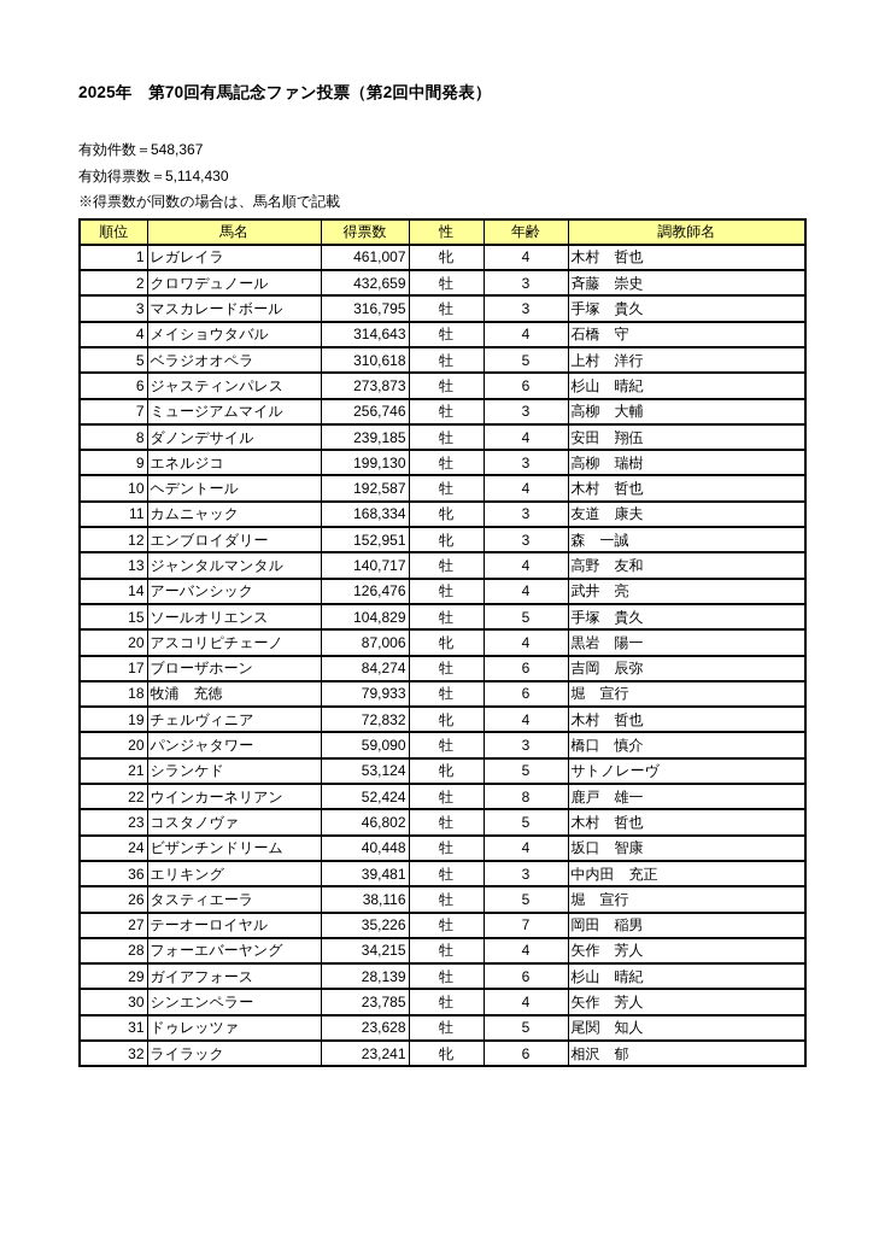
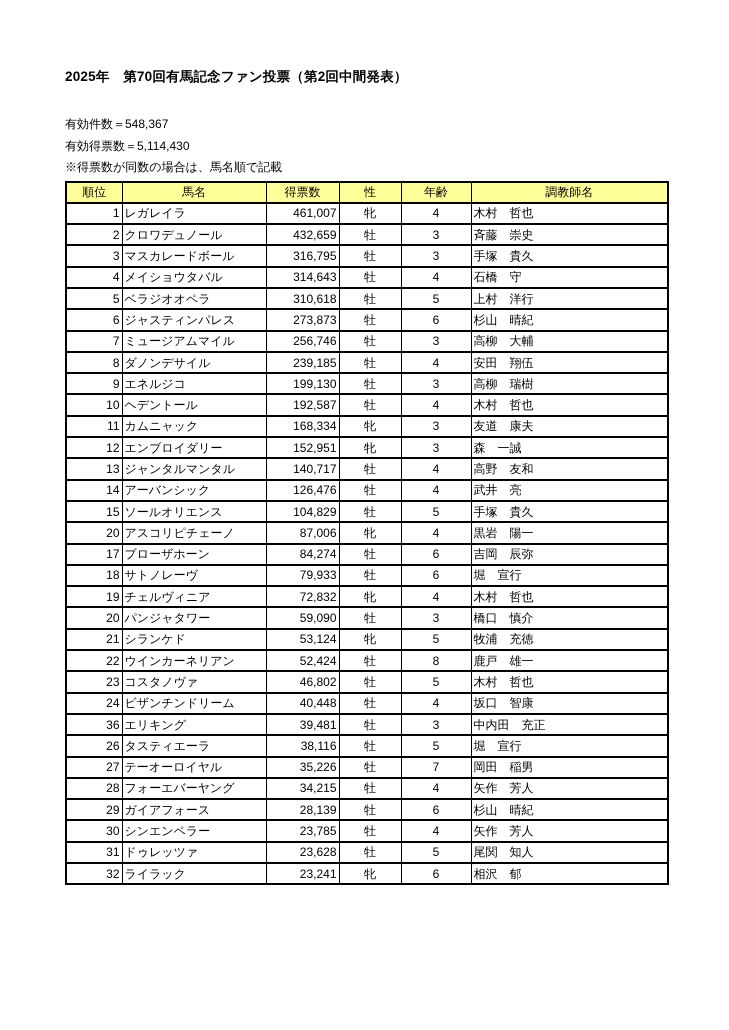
  2025年 第70回有馬記念ファン投票（第2回中間発表）
  有効件数＝548,367
  有効得票数＝5,114,430
  ※得票数が同数の場合は、馬名順で記載
  順位	馬名	得票数	性	年齢	調教師名
  1	レガレイラ	461,007	牝	4	木村 哲也
  2	クロワデュノール	432,659	牡	3	斉藤 崇史
  3	マスカレードボール	316,795	牡	3	手塚 貴久
  4	メイショウタバル	314,643	牡	4	石橋 守
  5	ベラジオオペラ	310,618	牡	5	上村 洋行
  6	ジャスティンパレス	273,873	牡	6	杉山 晴紀
  7	ミュージアムマイル	256,746	牡	3	高柳 大輔
  8	ダノンデサイル	239,185	牡	4	安田 翔伍
  9	エネルジコ	199,130	牡	3	高柳 瑞樹
  10	ヘデントール	192,587	牡	4	木村 哲也
  11	カムニャック	168,334	牝	3	友道 康夫
  12	エンブロイダリー	152,951	牝	3	森 一誠
  13	ジャンタルマンタル	140,717	牡	4	高野 友和
  14	アーバンシック	126,476	牡	4	武井 亮
  15	ソールオリエンス	104,829	牡	5	手塚 貴久
  20	アスコリピチェーノ	87,006	牝	4	黒岩 陽一
  17	ブローザホーン	84,274	牡	6	吉岡 辰弥
- 18	牧浦 充徳	79,933	牡	6	堀 宣行
+ 18	サトノレーヴ	79,933	牡	6	堀 宣行
  19	チェルヴィニア	72,832	牝	4	木村 哲也
  20	パンジャタワー	59,090	牡	3	橋口 慎介
- 21	シランケド	53,124	牝	5	サトノレーヴ
+ 21	シランケド	53,124	牝	5	牧浦 充徳
  22	ウインカーネリアン	52,424	牡	8	鹿戸 雄一
  23	コスタノヴァ	46,802	牡	5	木村 哲也
  24	ビザンチンドリーム	40,448	牡	4	坂口 智康
  36	エリキング	39,481	牡	3	中内田 充正
  26	タスティエーラ	38,116	牡	5	堀 宣行
  27	テーオーロイヤル	35,226	牡	7	岡田 稲男
  28	フォーエバーヤング	34,215	牡	4	矢作 芳人
  29	ガイアフォース	28,139	牡	6	杉山 晴紀
  30	シンエンペラー	23,785	牡	4	矢作 芳人
  31	ドゥレッツァ	23,628	牡	5	尾関 知人
  32	ライラック	23,241	牝	6	相沢 郁
